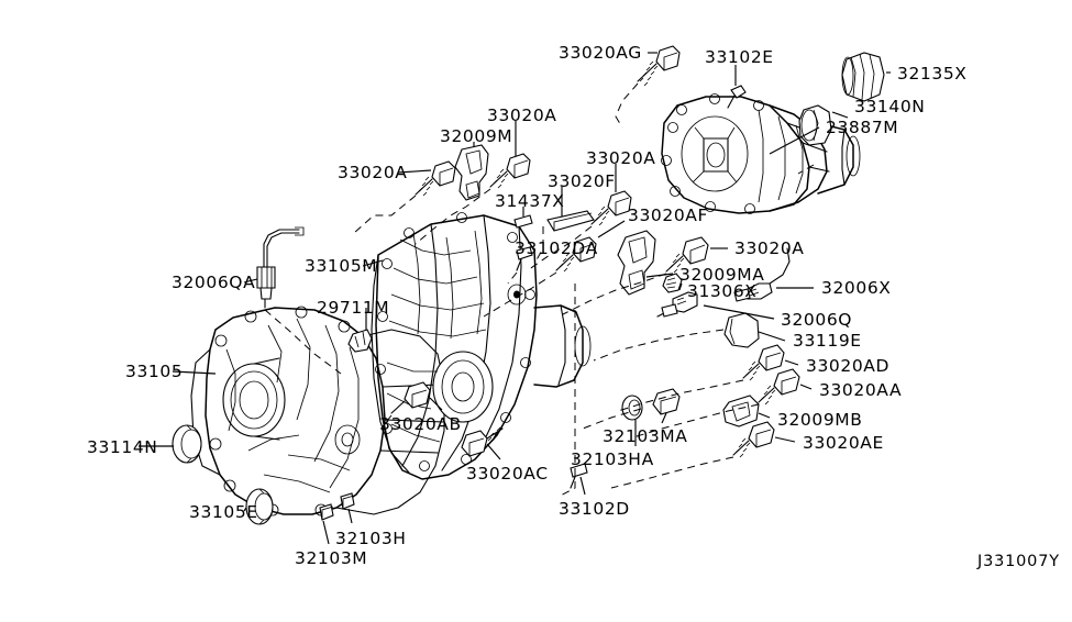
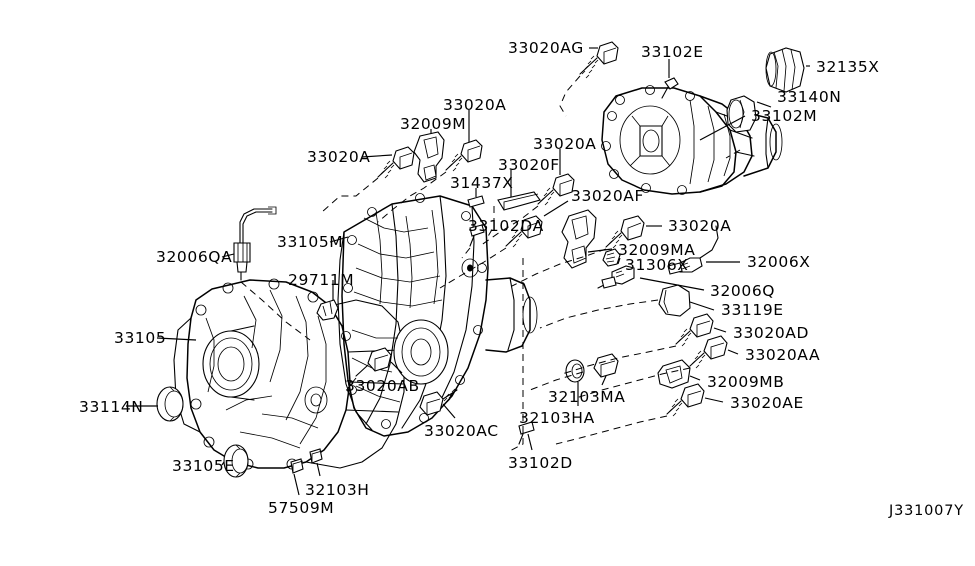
  33020AG
  33102E
  32135X
  33140N
- 23887M
+ 33102M
  33020A
  32009M
  33020A
  33020A
  33020F
  31437X
  33020AF
  33102DA
  33020A
  33105M
  32009MA
  32006X
  31306X
  32006QA
  29711M
  32006Q
  33119E
  33020AD
  33105
  33020AA
  33020AB
  32009MB
  32103MA
  33020AE
  33114N
  32103HA
  33020AC
  33102D
  33105E
  32103H
- 32103M
+ 57509M
  J331007Y
